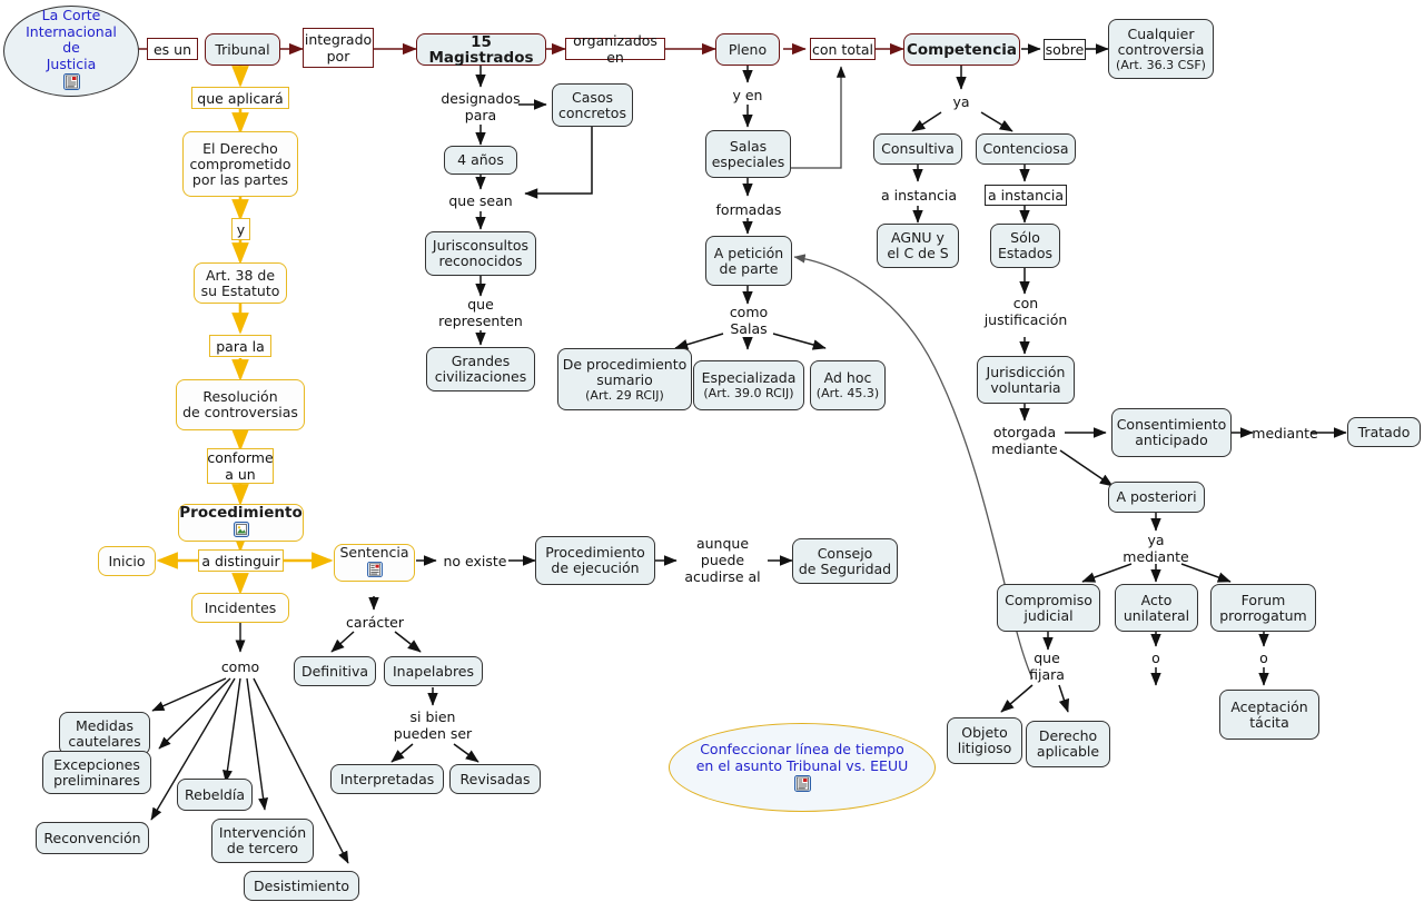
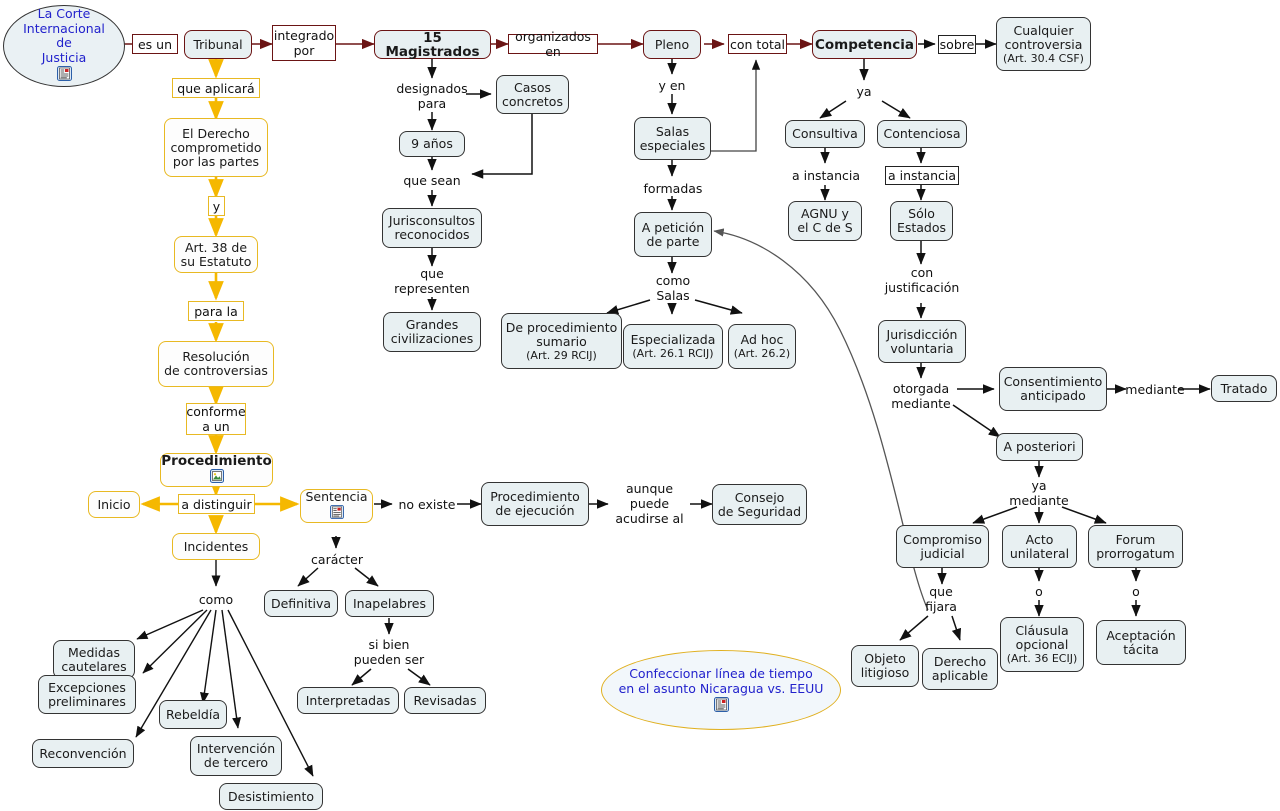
  La Corte
  Internacional
  de
  Justicia
  es un
  Tribunal
  integrado
  por
  15 Magistrados
  organizados en
  Pleno
  con total
  Competencia
  sobre
  Cualquier
  controversia
- (Art. 36.3 CSF)
+ (Art. 30.4 CSF)
  que aplicará
  El Derecho
  comprometido
  por las partes
  y
  Art. 38 de
  su Estatuto
  para la
  Resolución
  de controversias
  conforme
  a un
  Procedimiento
  Inicio
  a distinguir
  Incidentes
  como
  Medidas
  cautelares
  Excepciones
  preliminares
  Reconvención
  Rebeldía
  Intervención
  de tercero
  Desistimiento
  designados
  para
  Casos
  concretos
- 4 años
+ 9 años
  que sean
  Jurisconsultos
  reconocidos
  que
  representen
  Grandes
  civilizaciones
  y en
  Salas
  especiales
  formadas
  A petición
  de parte
  como
  Salas
  De procedimiento
  sumario
  (Art. 29 RCIJ)
  Especializada
- (Art. 39.0 RCIJ)
+ (Art. 26.1 RCIJ)
  Ad hoc
- (Art. 45.3)
+ (Art. 26.2)
  Sentencia
  no existe
  Procedimiento
  de ejecución
  aunque
  puede
  acudirse al
  Consejo
  de Seguridad
  carácter
  Definitiva
  Inapelabres
  si bien
  pueden ser
  Interpretadas
  Revisadas
  ya
  Consultiva
  Contenciosa
  a instancia
  a instancia
  AGNU y
  el C de S
  Sólo
  Estados
  con
  justificación
  Jurisdicción
  voluntaria
  otorgada
  mediante
  Consentimiento
  anticipado
  mediante
  Tratado
  A posteriori
  ya
  mediante
  Compromiso
  judicial
  Acto
  unilateral
  Forum
  prorrogatum
  que
  fijara
  o
  o
  Objeto
  litigioso
  Derecho
  aplicable
+ Cláusula
+ opcional
+ (Art. 36 ECIJ)
  Aceptación
  tácita
  Confeccionar línea de tiempo
- en el asunto Tribunal vs. EEUU
+ en el asunto Nicaragua vs. EEUU
